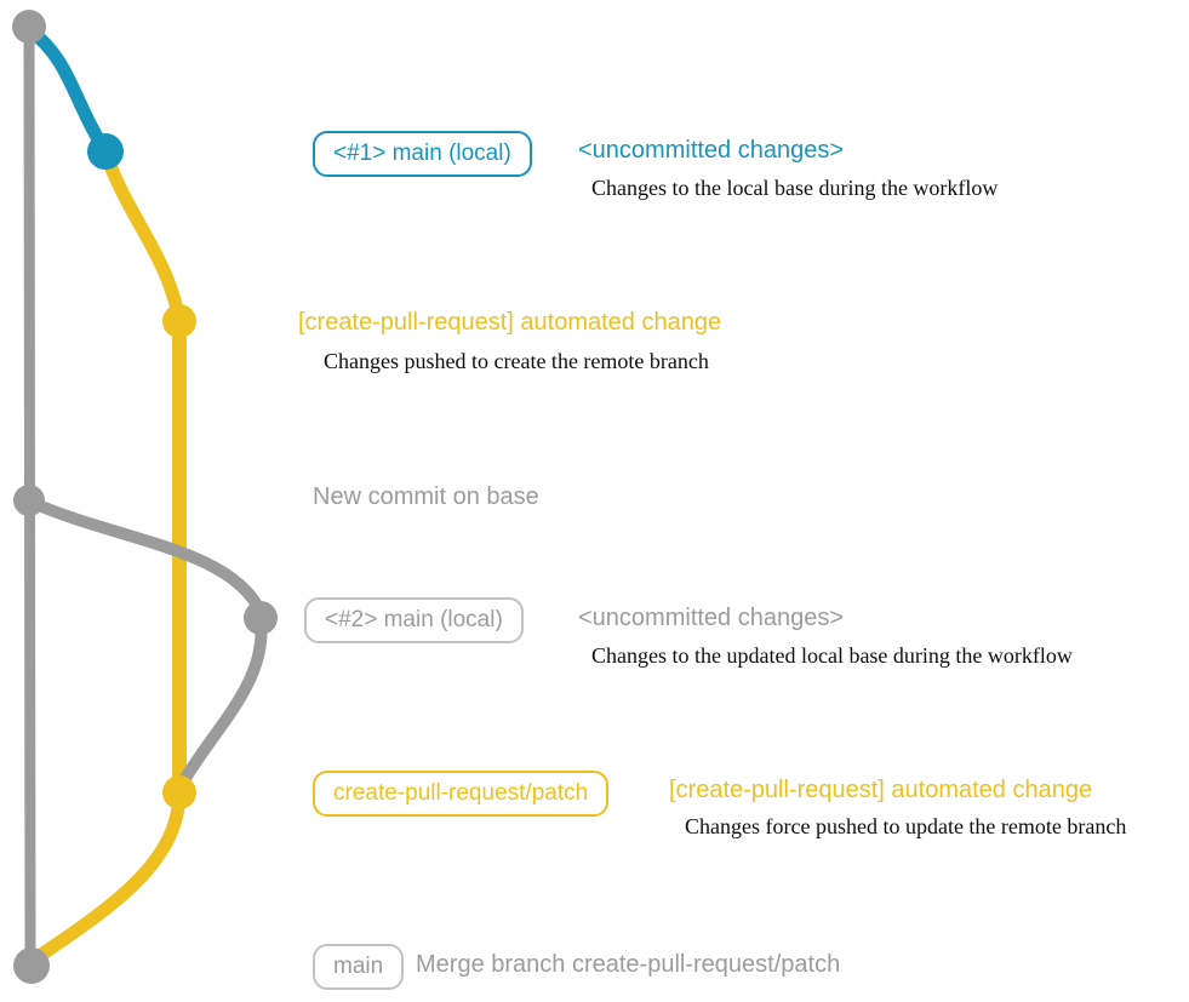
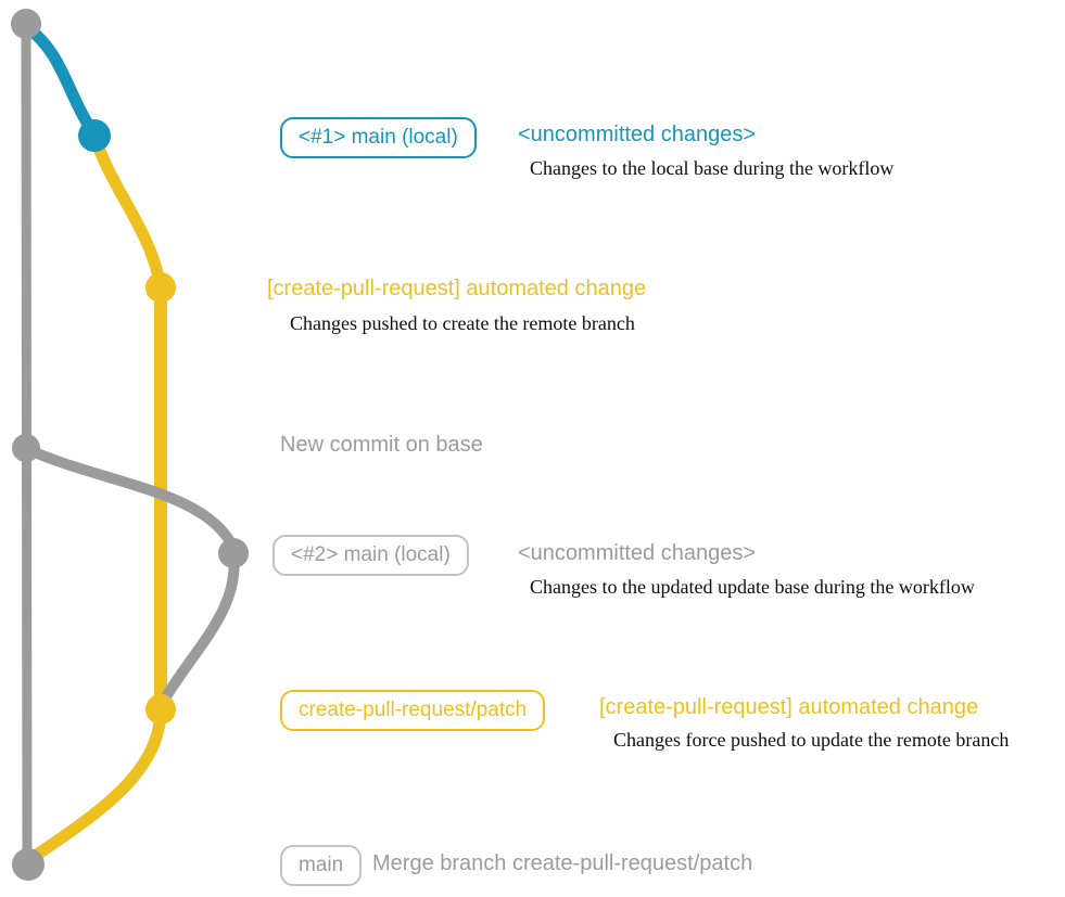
  <#1> main (local)
  <uncommitted changes>
  Changes to the local base during the workflow
  [create-pull-request] automated change
  Changes pushed to create the remote branch
  New commit on base
  <#2> main (local)
  <uncommitted changes>
- Changes to the updated local base during the workflow
+ Changes to the updated update base during the workflow
  create-pull-request/patch
  [create-pull-request] automated change
  Changes force pushed to update the remote branch
  main
  Merge branch create-pull-request/patch
